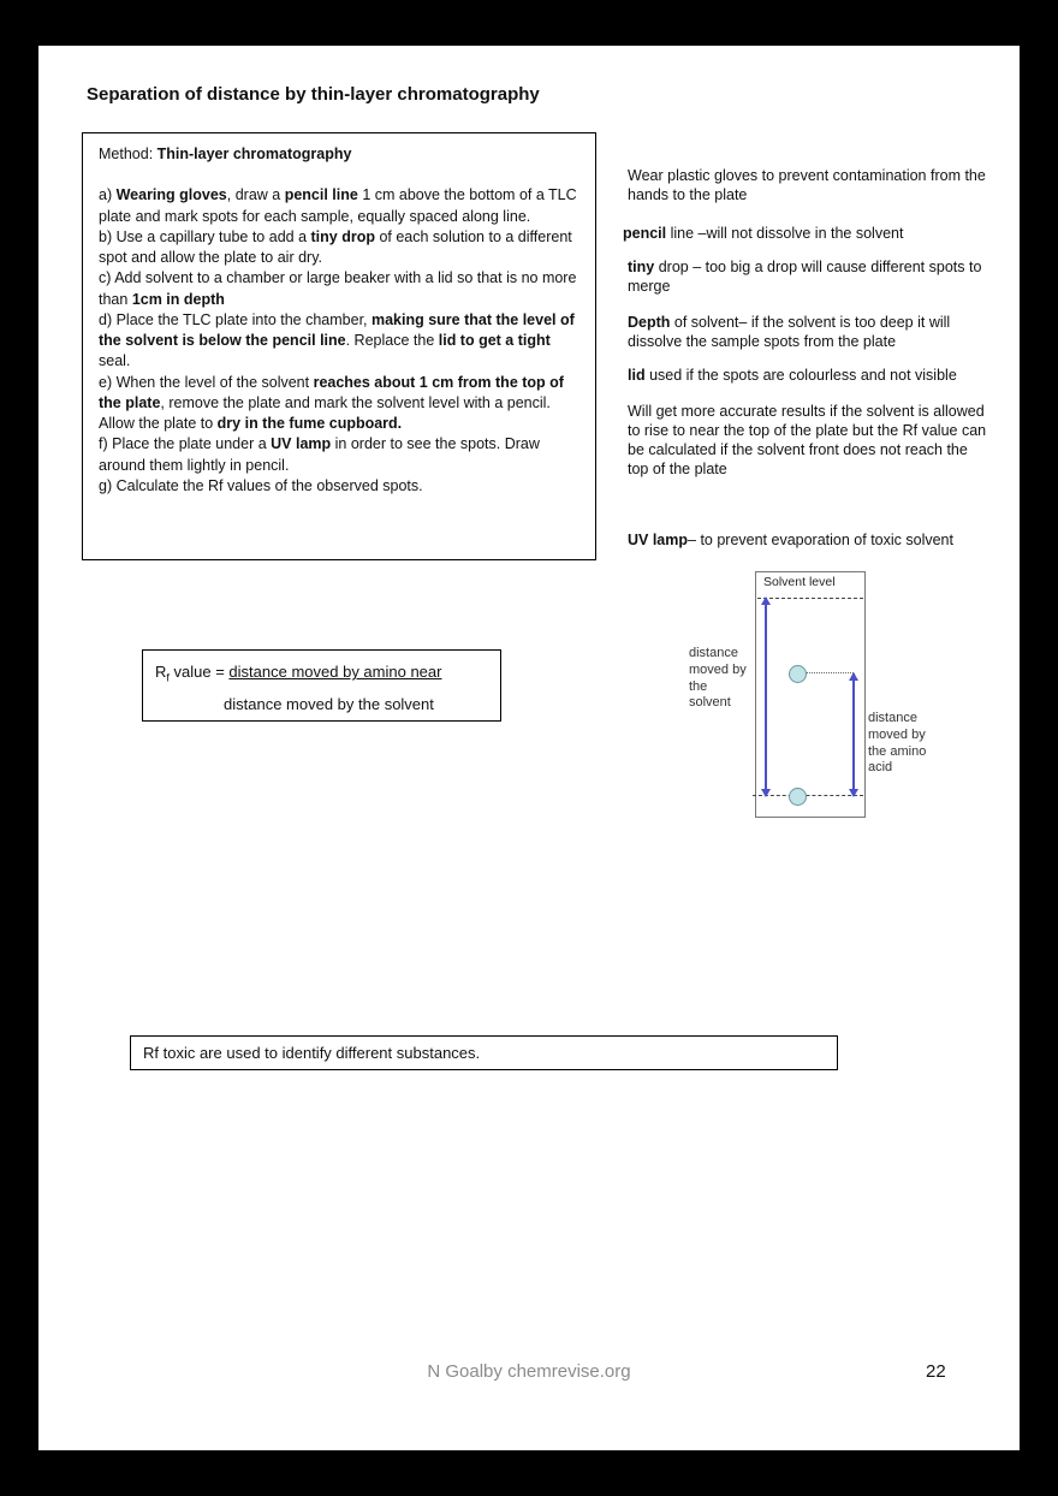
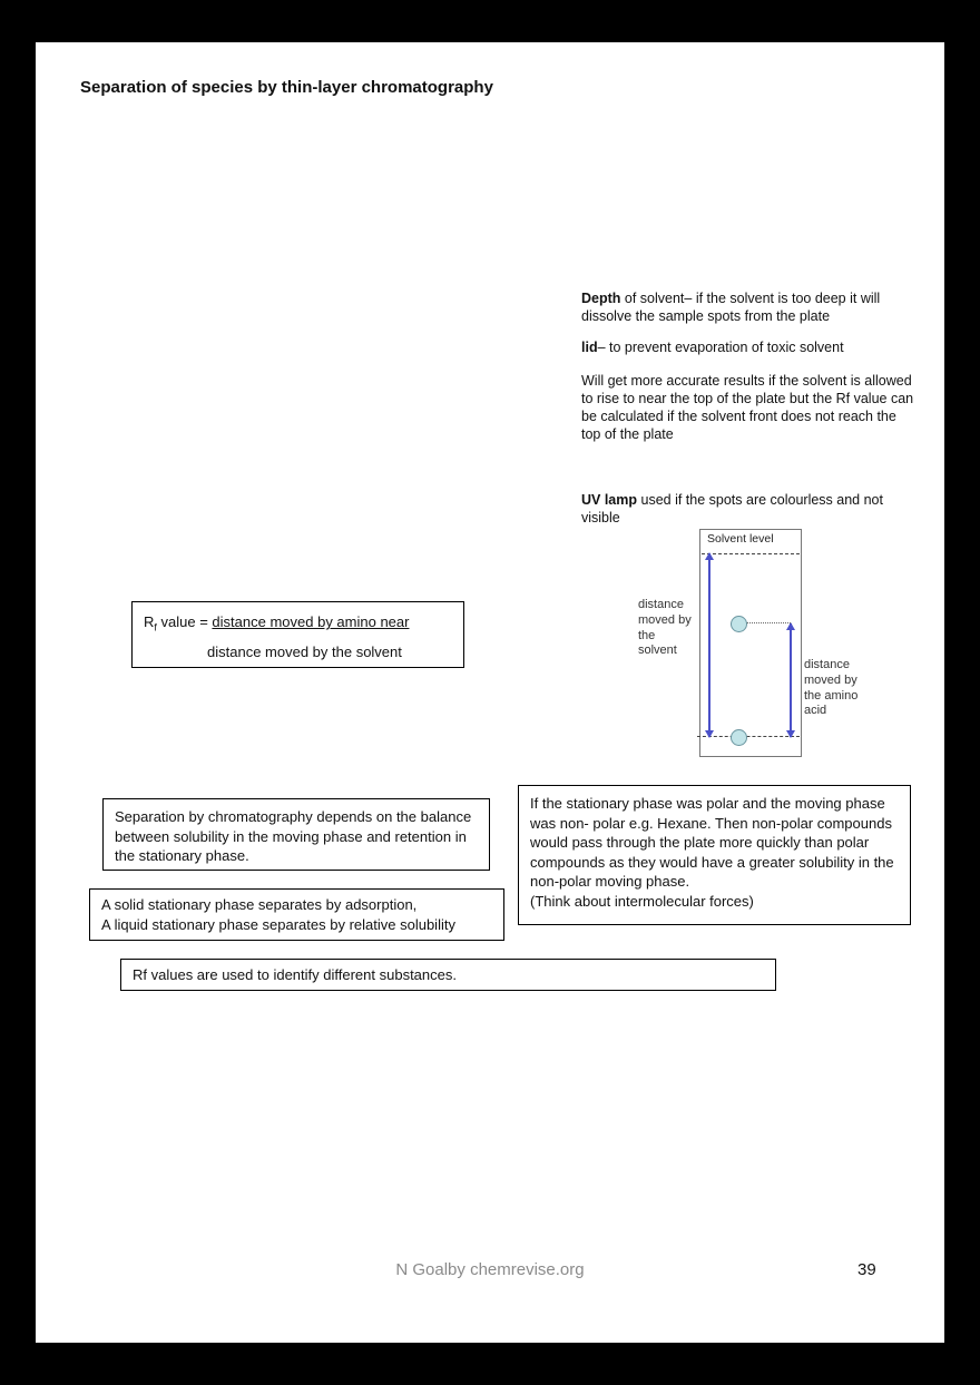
- Separation of distance by thin-layer chromatography
+ Separation of species by thin-layer chromatography
- Method: Thin-layer chromatography
- a) Wearing gloves, draw a pencil line 1 cm above the bottom of a TLC plate and mark spots for each sample, equally spaced along line.
- b) Use a capillary tube to add a tiny drop of each solution to a different spot and allow the plate to air dry.
- c) Add solvent to a chamber or large beaker with a lid so that is no more than 1cm in depth
- d) Place the TLC plate into the chamber, making sure that the level of the solvent is below the pencil line. Replace the lid to get a tight seal.
- e) When the level of the solvent reaches about 1 cm from the top of the plate, remove the plate and mark the solvent level with a pencil. Allow the plate to dry in the fume cupboard.
- f) Place the plate under a UV lamp in order to see the spots. Draw around them lightly in pencil.
- g) Calculate the Rf values of the observed spots.
- Wear plastic gloves to prevent contamination from the hands to the plate
- pencil line –will not dissolve in the solvent
- tiny drop – too big a drop will cause different spots to merge
  Depth of solvent– if the solvent is too deep it will dissolve the sample spots from the plate
- lid used if the spots are colourless and not visible
+ lid– to prevent evaporation of toxic solvent
  Will get more accurate results if the solvent is allowed to rise to near the top of the plate but the Rf value can be calculated if the solvent front does not reach the top of the plate
- UV lamp– to prevent evaporation of toxic solvent
+ UV lamp used if the spots are colourless and not visible
  Solvent level
  distance
  moved by
  the
  solvent
  distance
  moved by
  the amino
  acid
  Rf value = distance moved by amino near
  distance moved by the solvent
+ Separation by chromatography depends on the balance between solubility in the moving phase and retention in the stationary phase.
+ A solid stationary phase separates by adsorption,
+ A liquid stationary phase separates by relative solubility
+ If the stationary phase was polar and the moving phase was non- polar e.g. Hexane. Then non-polar compounds would pass through the plate more quickly than polar compounds as they would have a greater solubility in the non-polar moving phase.
+ (Think about intermolecular forces)
- Rf toxic are used to identify different substances.
+ Rf values are used to identify different substances.
  N Goalby chemrevise.org
- 22
+ 39
